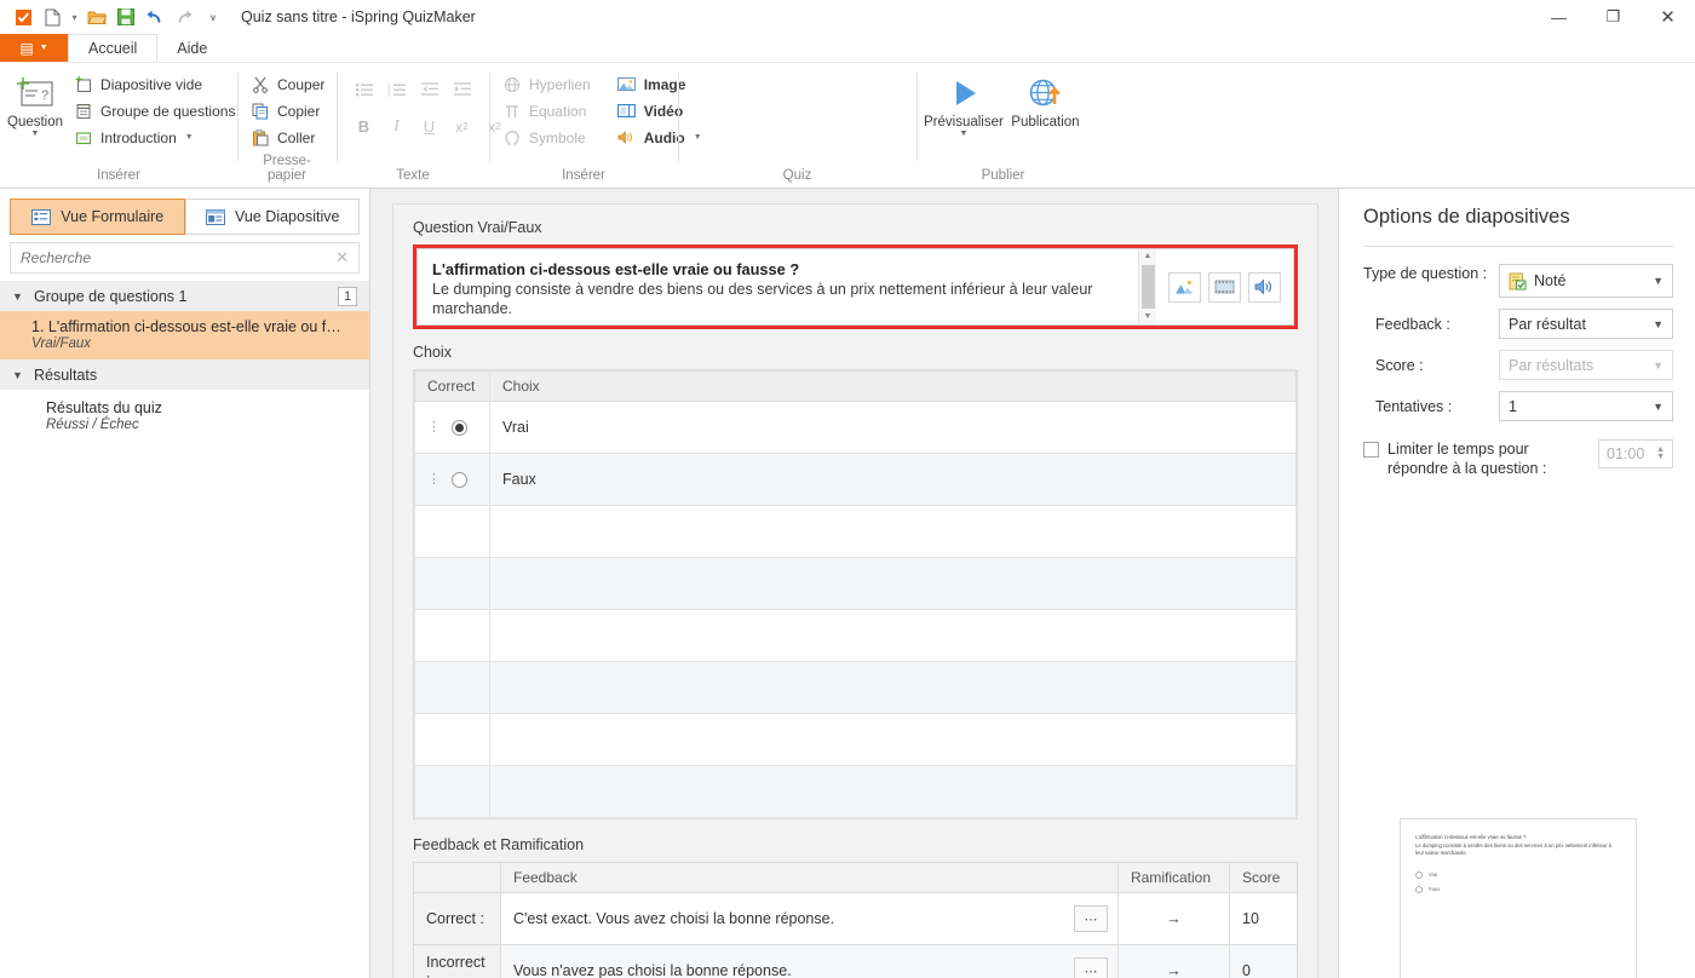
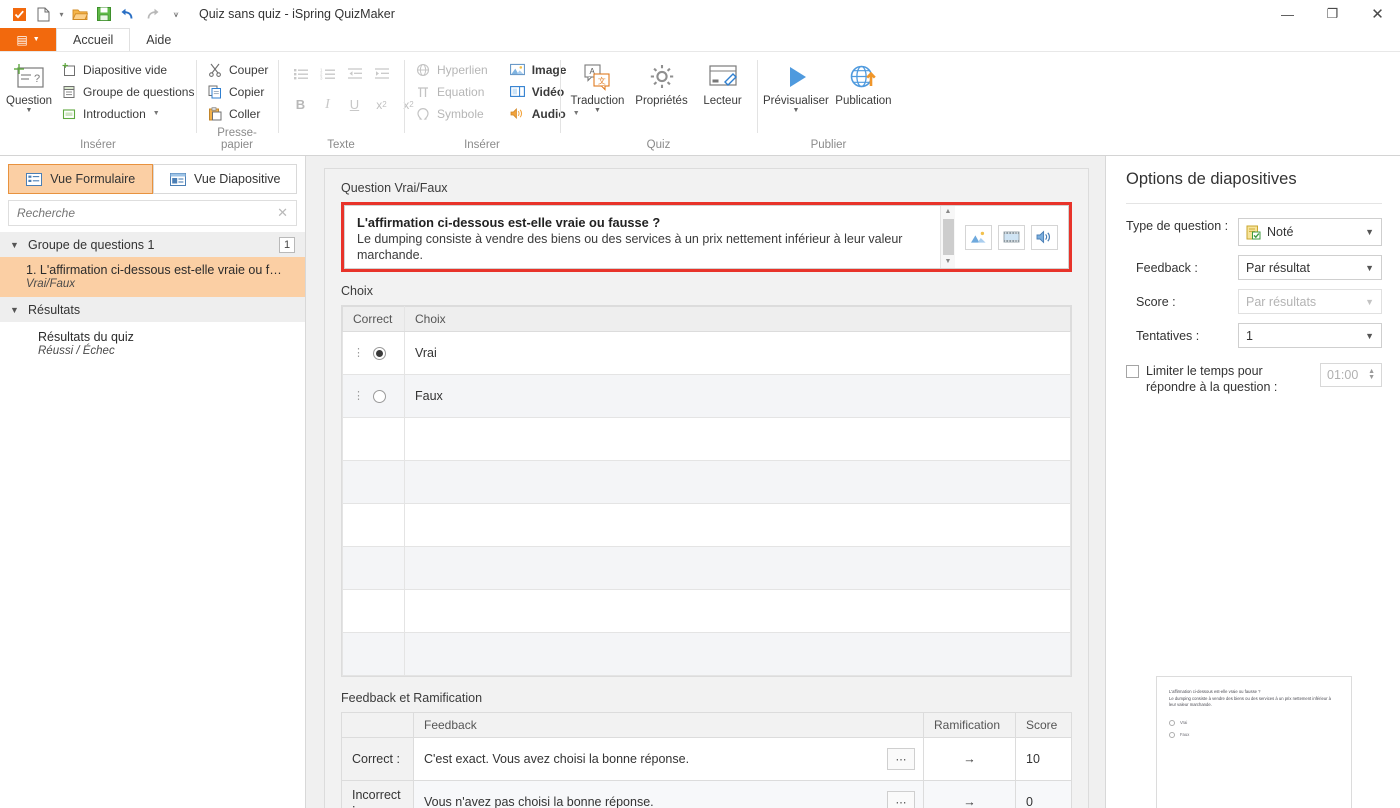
  ▾
  ⩛
- Quiz sans titre - iSpring QuizMaker
+ Quiz sans quiz - iSpring QuizMaker
  —
  ❐
  ✕
  ▤
  Accueil
  Aide
  ?
  Question
  Diapositive vide
  Groupe de questions
  Introduction
  Insérer
  Couper
  Copier
  Coller
  Presse-papier
  B
  I
  U
  x
  2
  Texte
  Hyperlien
  Equation
  Symbole
  Imag
  Vidé
  Audi
  Insérer
+ A
+ 文
+ Traduction
+ Propriétés
+ Lecteur
  Quiz
  Prévisualiser
  Publication
  Publier
  Vue Formulaire
  Vue Diapositive
  Recherche
  ✕
  ▼
  Groupe de questions 1
  1
  1. L'affirmation ci-dessous est-elle vraie ou f…
  Vrai/Faux
  ▼
  Résultats
  Résultats du quiz
  Réussi / Échec
  Question Vrai/Faux
  L'affirmation ci-dessous est-elle vraie ou fausse ?
  Le dumping consiste à vendre des biens ou des services à un prix nettement inférieur à leur valeur marchande.
  Choix
  Correct	Choix
  ⋮	Vrai
  ⋮	Faux
  Feedback et Ramification
  	Feedback	Ramification	Score
  Correct :	C'est exact. Vous avez choisi la bonne réponse. ⋯	→	10
  Incorrect	Vous n'avez pas choisi la bonne réponse. ⋯	→	0
  Options de diapositives
  Type de question :
  Noté
  ▼
  Feedback :
  Par résultat
  ▼
  Score :
  Par résultats
  ▼
  Tentatives :
  1
  ▼
  Limiter le temps pour répondre à la question :
  01:00
